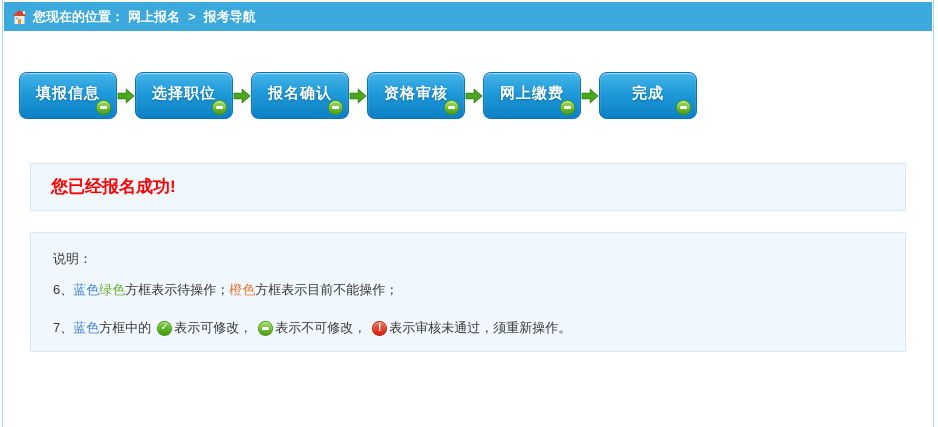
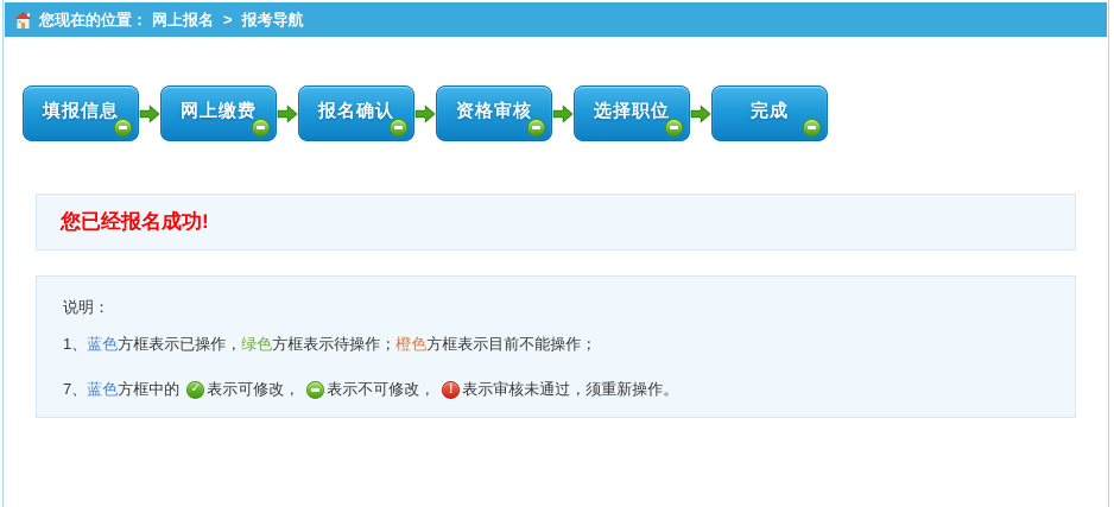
  您现在的位置：
  网上报名
  >
  报考导航
  填报信息
- 选择职位
+ 网上缴费
  报名确认
  资格审核
- 网上缴费
+ 选择职位
  完成
  您已经报名成功!
  说明：
- 6、
+ 1、
  蓝色
+ 方框表示已操作，
  绿色
  方框表示待操作；
  橙色
  方框表示目前不能操作；
  7、
  蓝色
  方框中的
  表示可修改，
  表示不可修改，
  表示审核未通过，须重新操作。
